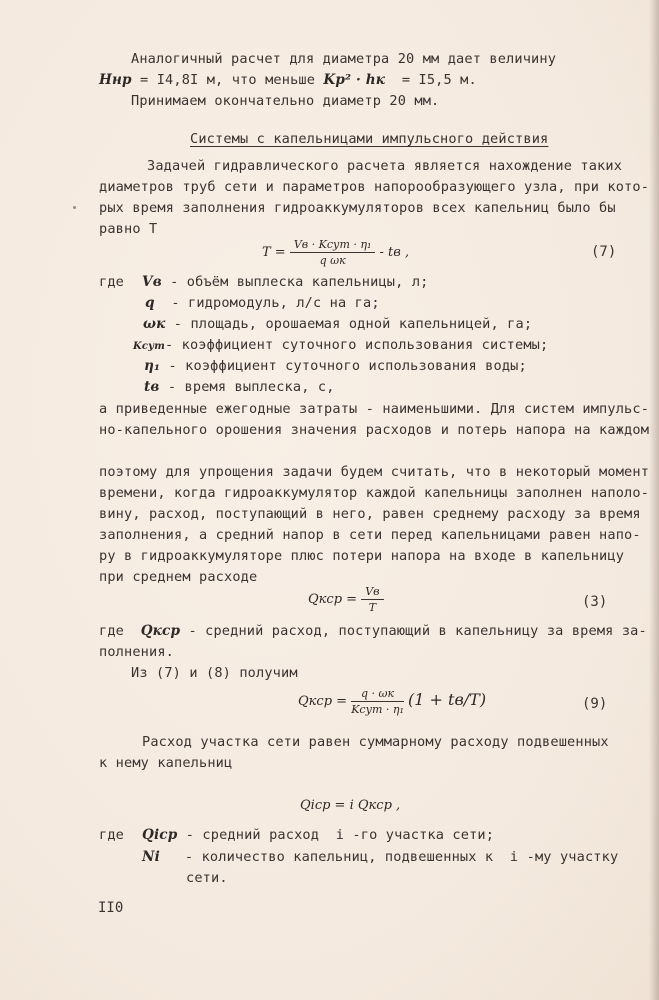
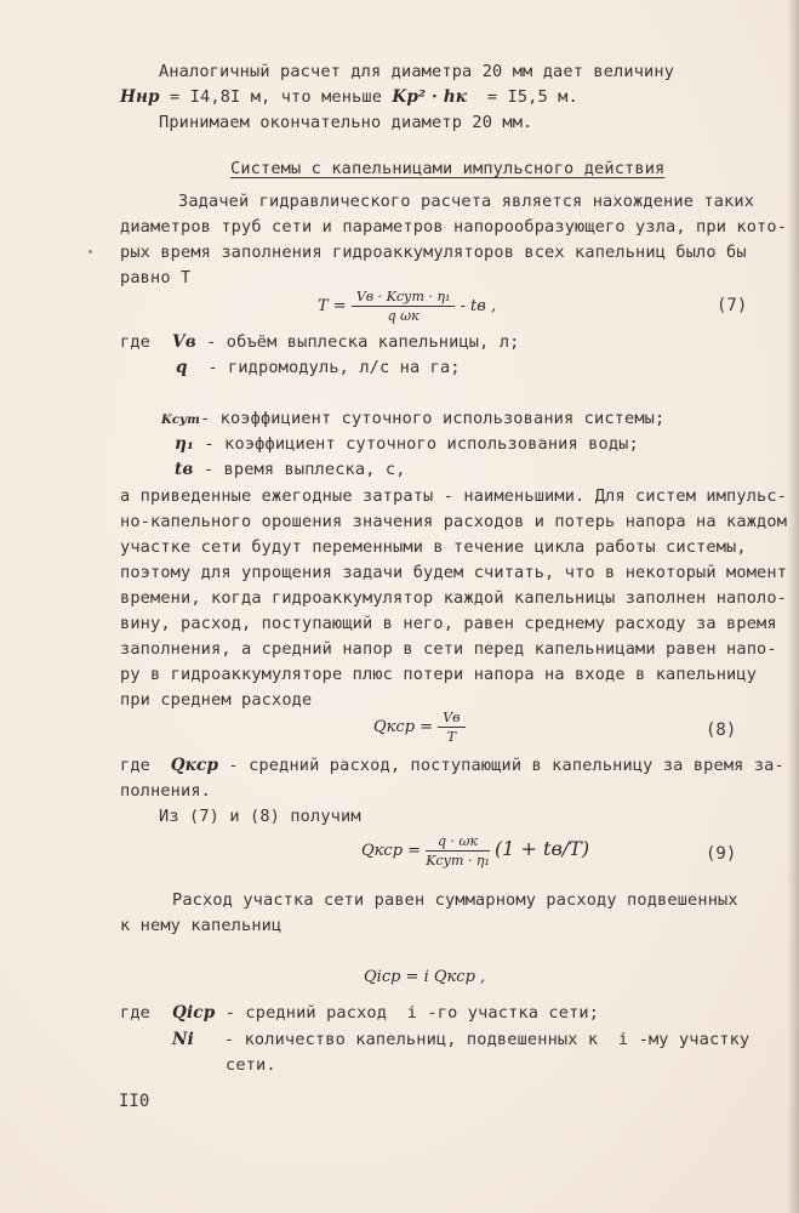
  Аналогичный расчет для диаметра 20 мм дает величину
  Hнр = I4,8I м, что меньше Kр² · hк = I5,5 м.
  Принимаем окончательно диаметр 20 мм.
  Системы с капельницами импульсного действия
  Задачей гидравлического расчета является нахождение таких
  диаметров труб сети и параметров напорообразующего узла, при кото-
  рых время заполнения гидроаккумуляторов всех капельниц было бы
  равно T
  T =
  Vв · Kсут · η₁
  q ωк
  - tв ,
  (7)
  где
  Vв - объём выплеска капельницы, л;
  q - гидромодуль, л/с на га;
- ωк - площадь, орошаемая одной капельницей, га;
  Kсут- коэффициент суточного использования системы;
  η₁ - коэффициент суточного использования воды;
  tв - время выплеска, с,
  а приведенные ежегодные затраты - наименьшими. Для систем импульс-
  но-капельного орошения значения расходов и потерь напора на каждом
+ участке сети будут переменными в течение цикла работы системы,
  поэтому для упрощения задачи будем считать, что в некоторый момент
  времени, когда гидроаккумулятор каждой капельницы заполнен наполо-
  вину, расход, поступающий в него, равен среднему расходу за время
  заполнения, а средний напор в сети перед капельницами равен напо-
  ру в гидроаккумуляторе плюс потери напора на входе в капельницу
  при среднем расходе
  Qкср =
  Vв
  T
- (3)
+ (8)
  где Qкср - средний расход, поступающий в капельницу за время за-
  полнения.
  Из (7) и (8) получим
  Qкср =
  q · ωк
  Kсут · η₁
  (1 + tв/T)
  (9)
  Расход участка сети равен суммарному расходу подвешенных
  к нему капельниц
  Qiср = i Qкср ,
  где
  Qiср - средний расход i -го участка сети;
  Ni - количество капельниц, подвешенных к i -му участку
  сети.
  II0
